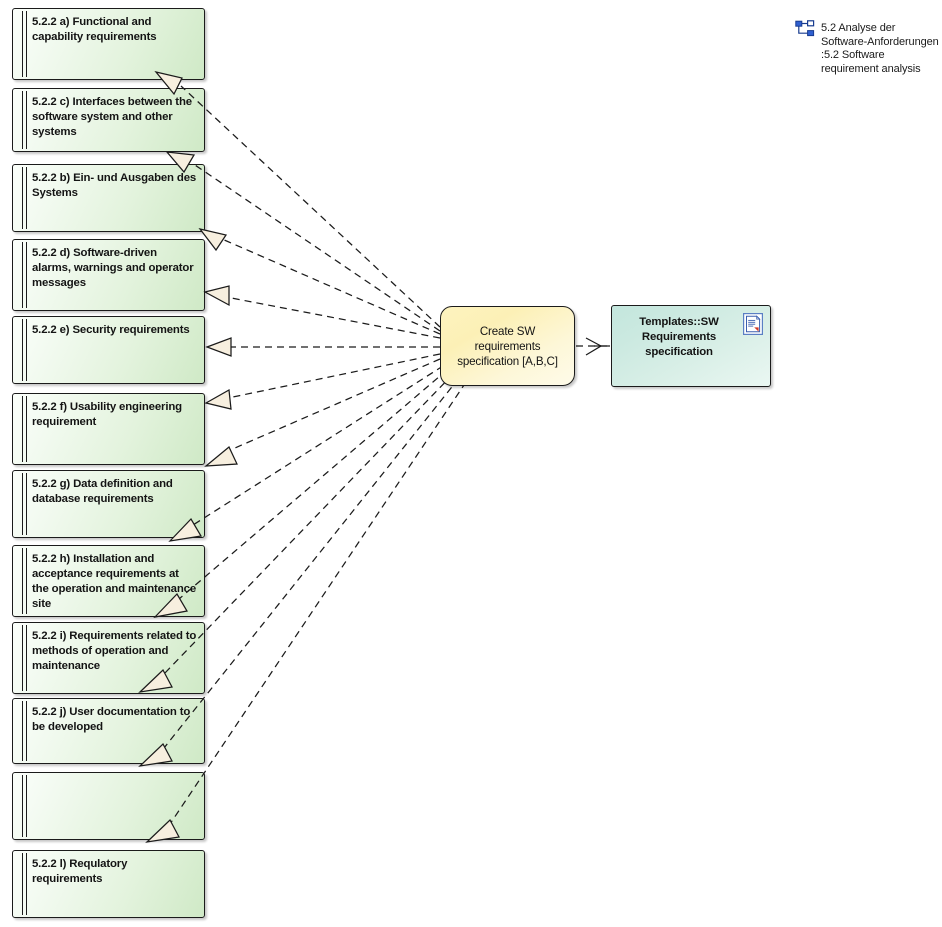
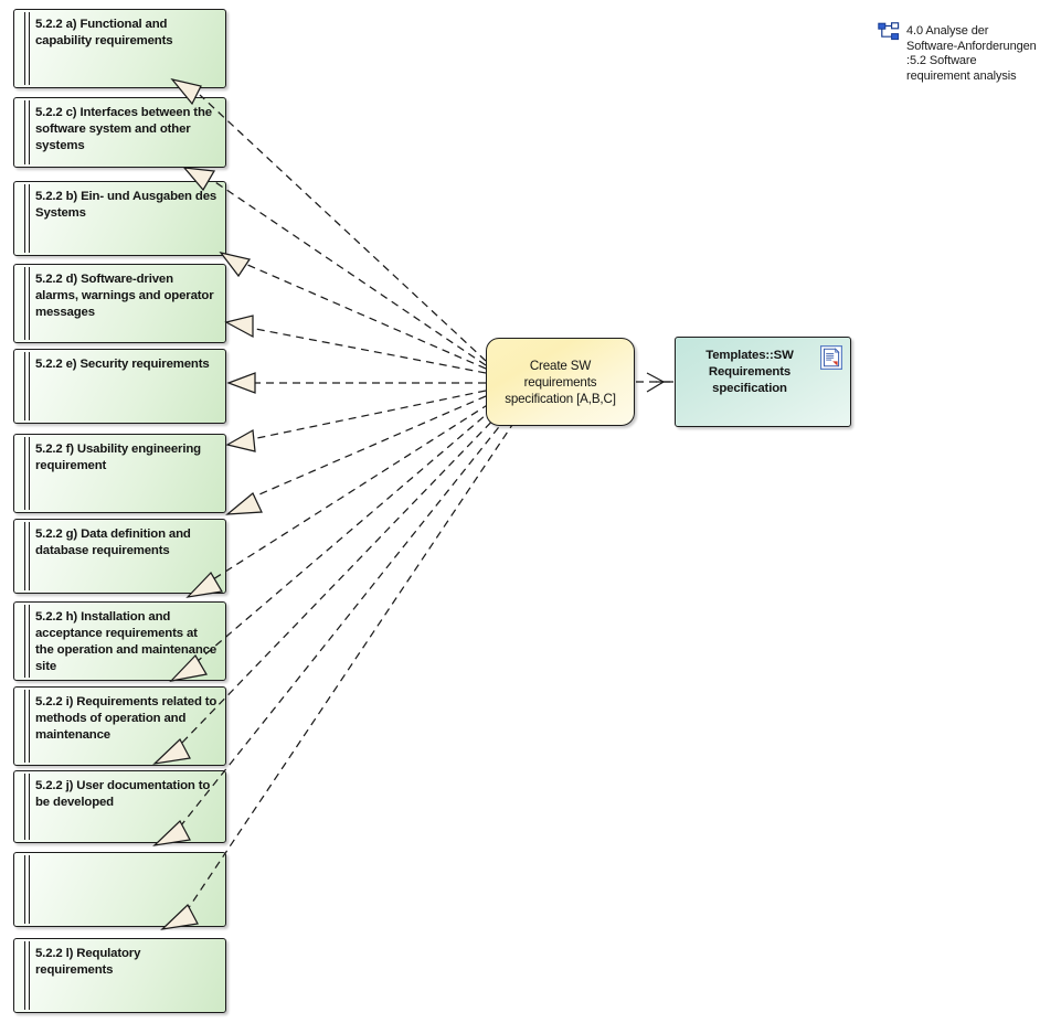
  5.2.2 a) Functional and capability requirements
  5.2.2 c) Interfaces between the software system and other systems
  5.2.2 b) Ein- und Ausgaben des Systems
  5.2.2 d) Software-driven alarms, warnings and operator messages
  5.2.2 e) Security requirements
  5.2.2 f) Usability engineering requirement
  5.2.2 g) Data definition and database requirements
  5.2.2 h) Installation and acceptance requirements at the operation and maintenance site
  5.2.2 i) Requirements related to methods of operation and maintenance
  5.2.2 j) User documentation to be developed
  5.2.2 l) Requlatory requirements
  Create SW requirements specification [A,B,C]
  Templates::SW Requirements specification
- 5.2 Analyse der Software-Anforderungen :5.2 Software requirement analysis
+ 4.0 Analyse der Software-Anforderungen :5.2 Software requirement analysis
